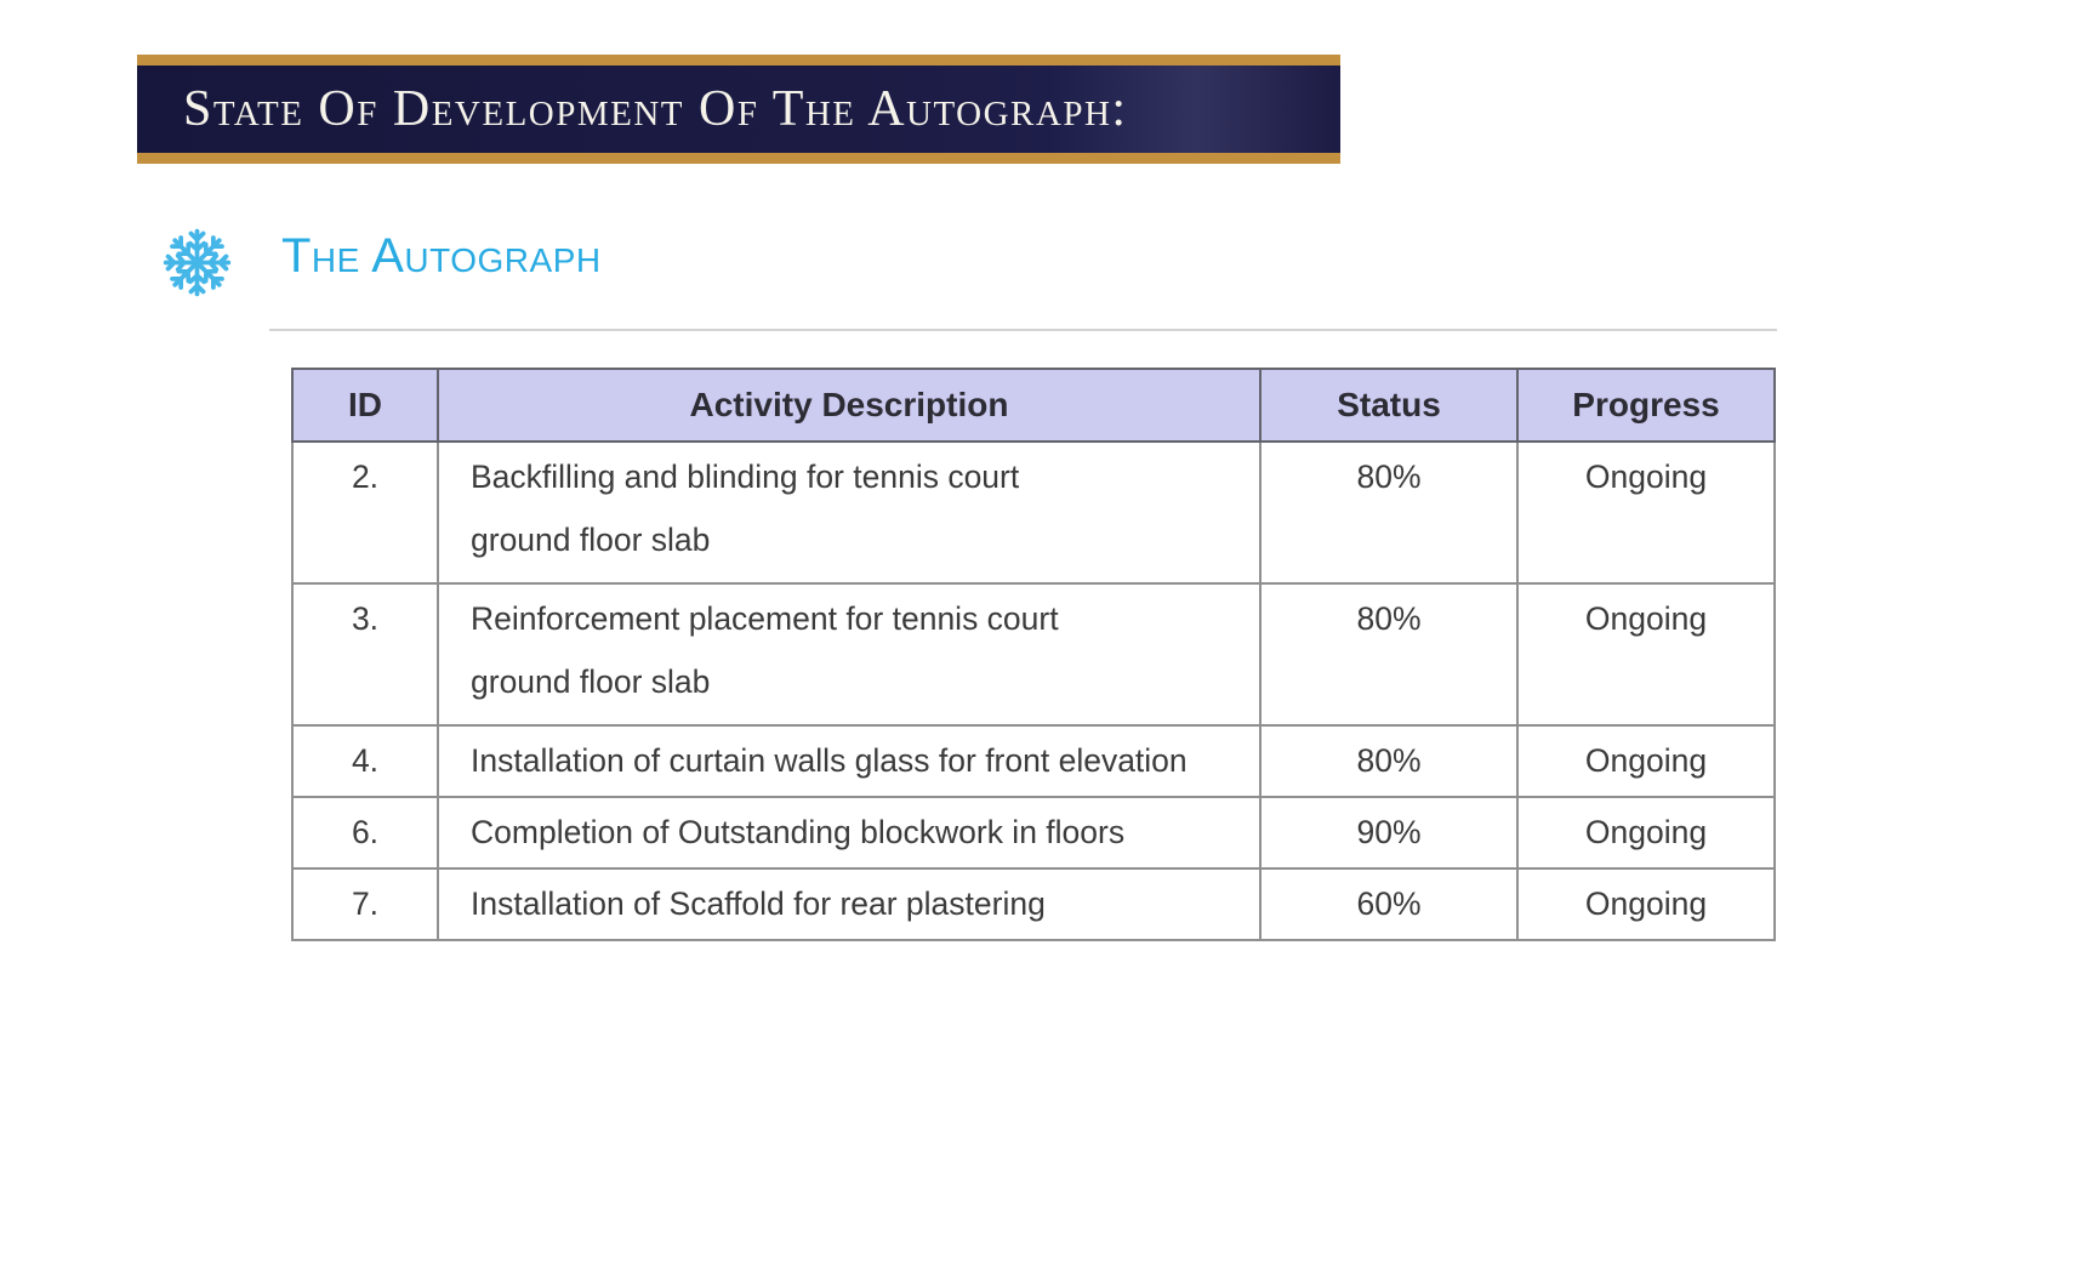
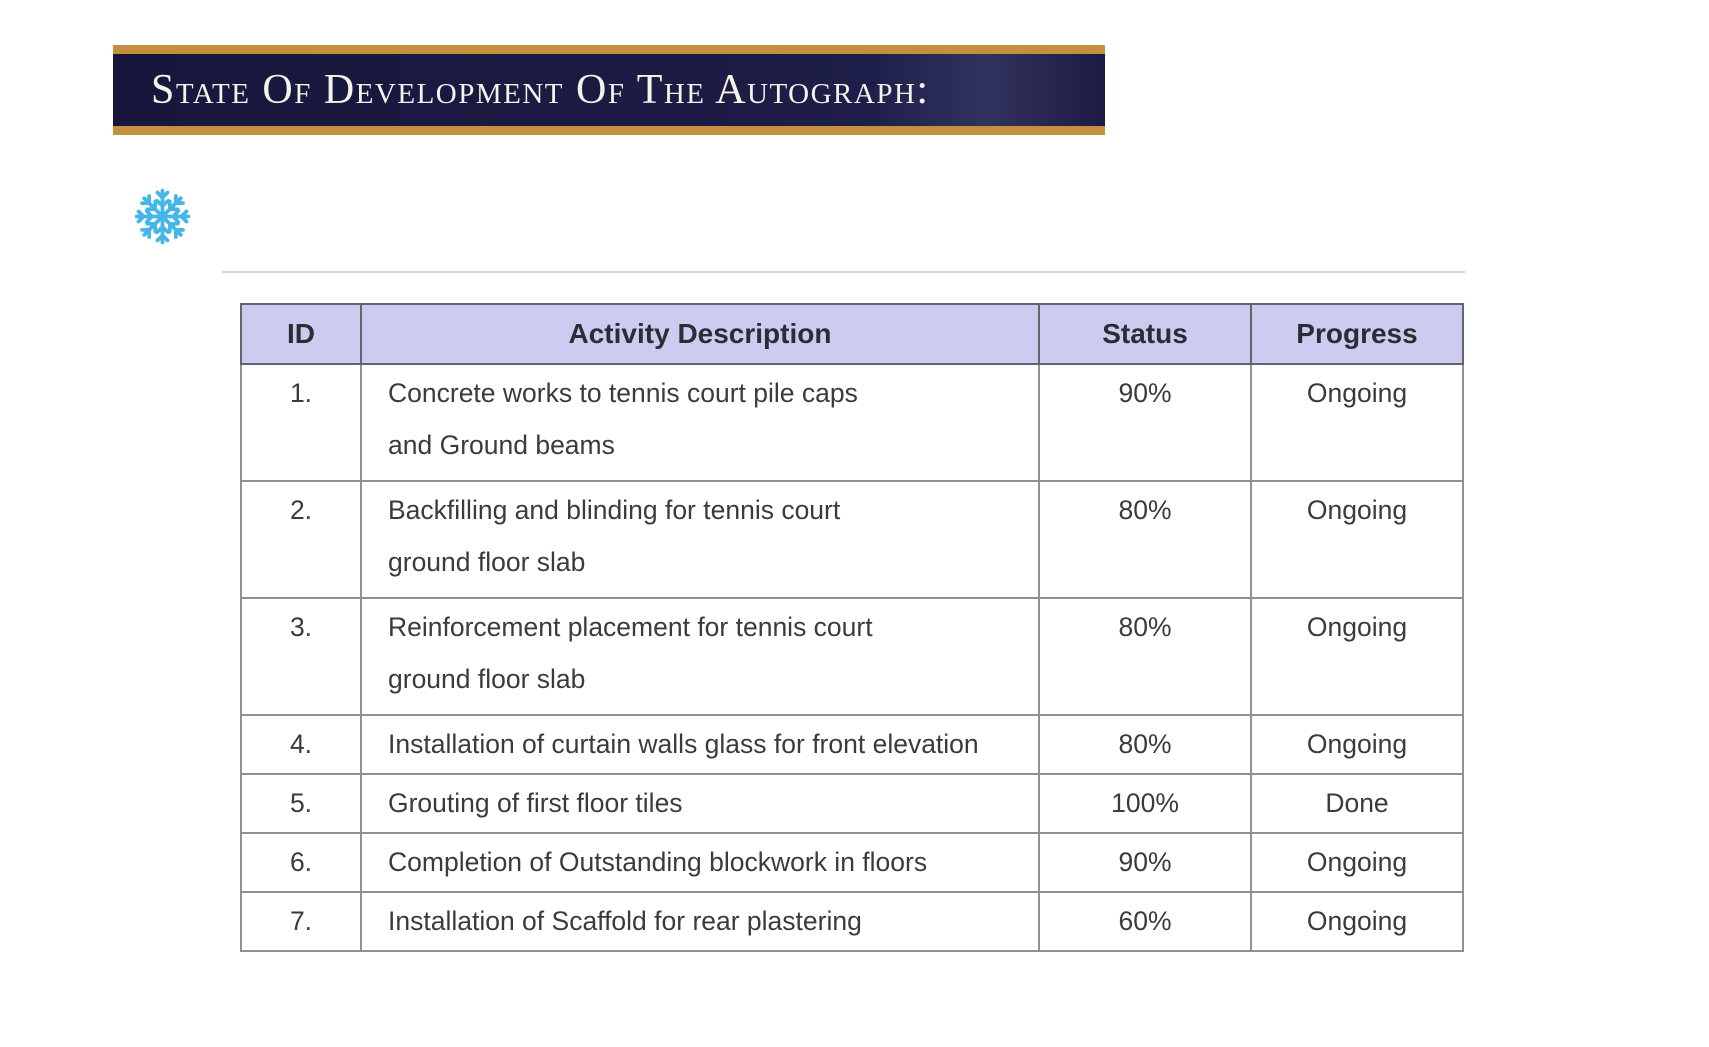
  State Of Development Of The Autograph:
- The Autograph
  ID	Activity Description	Status	Progress
+ 1.	Concrete works to tennis court pile capsand Ground beams	90%	Ongoing
  2.	Backfilling and blinding for tennis courtground floor slab	80%	Ongoing
  3.	Reinforcement placement for tennis courtground floor slab	80%	Ongoing
  4.	Installation of curtain walls glass for front elevation	80%	Ongoing
+ 5.	Grouting of first floor tiles	100%	Done
  6.	Completion of Outstanding blockwork in floors	90%	Ongoing
  7.	Installation of Scaffold for rear plastering	60%	Ongoing
